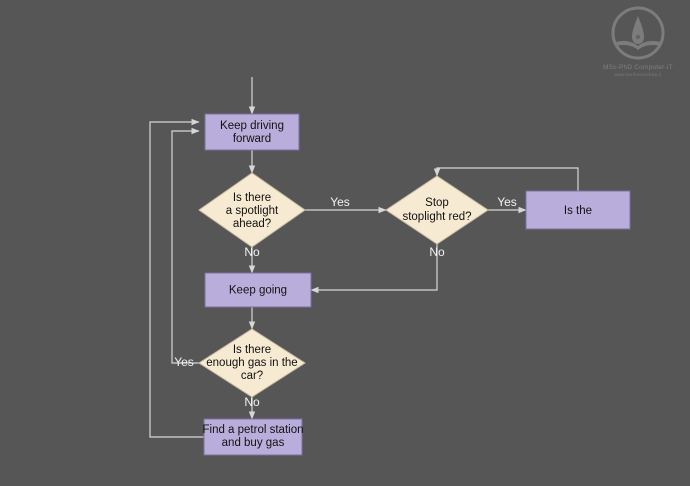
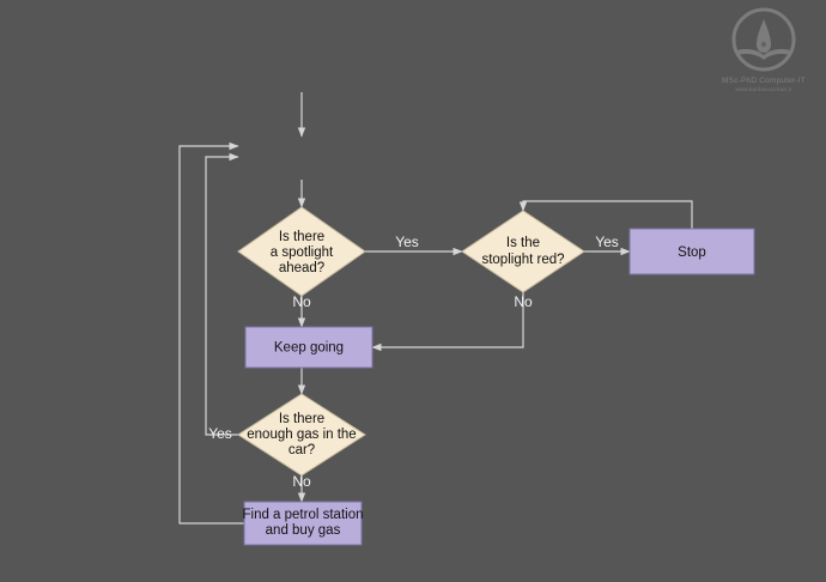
- Keep driving
- forward
  Is there
  a spotlight
  ahead?
- Stop
+ Is the
  stoplight red?
- Is the
+ Stop
  Keep going
  Is there
  enough gas in the
  car?
  Find a petrol station
  and buy gas
  Yes
  No
  Yes
  No
  Yes
  No
